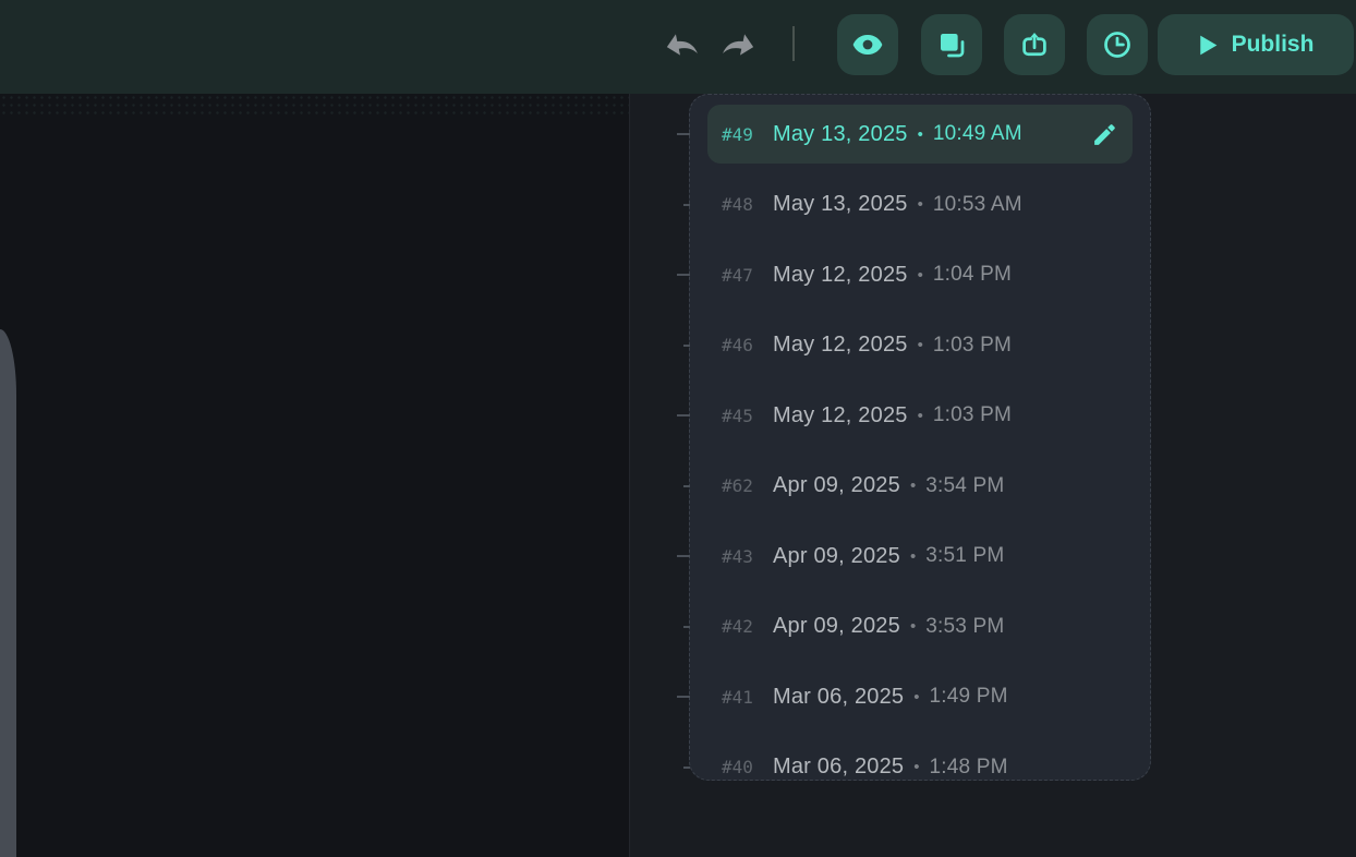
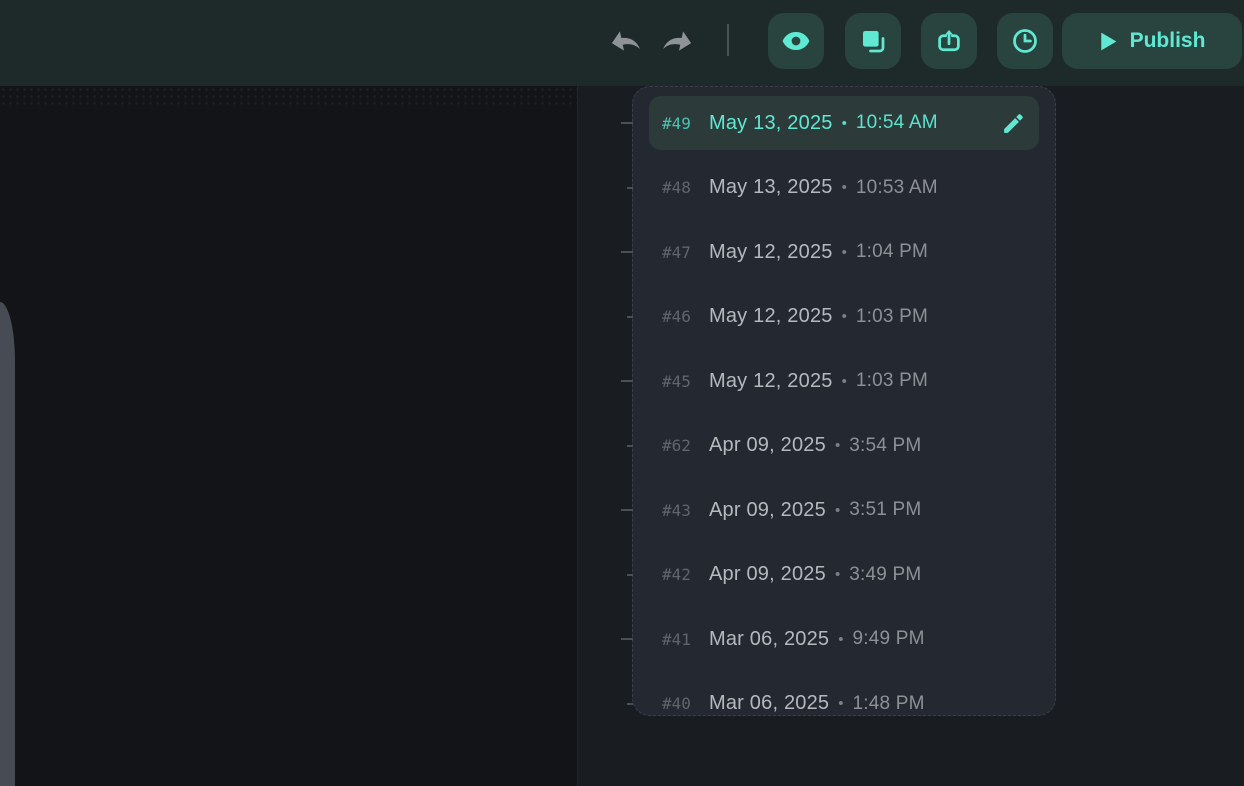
  Publish
  #49
  May 13, 2025
  •
- 10:49 AM
+ 10:54 AM
  #48
  May 13, 2025
  •
  10:53 AM
  #47
  May 12, 2025
  •
  1:04 PM
  #46
  May 12, 2025
  •
  1:03 PM
  #45
  May 12, 2025
  •
  1:03 PM
  #62
  Apr 09, 2025
  •
  3:54 PM
  #43
  Apr 09, 2025
  •
  3:51 PM
  #42
  Apr 09, 2025
  •
- 3:53 PM
+ 3:49 PM
  #41
  Mar 06, 2025
  •
- 1:49 PM
+ 9:49 PM
  #40
  Mar 06, 2025
  •
  1:48 PM
